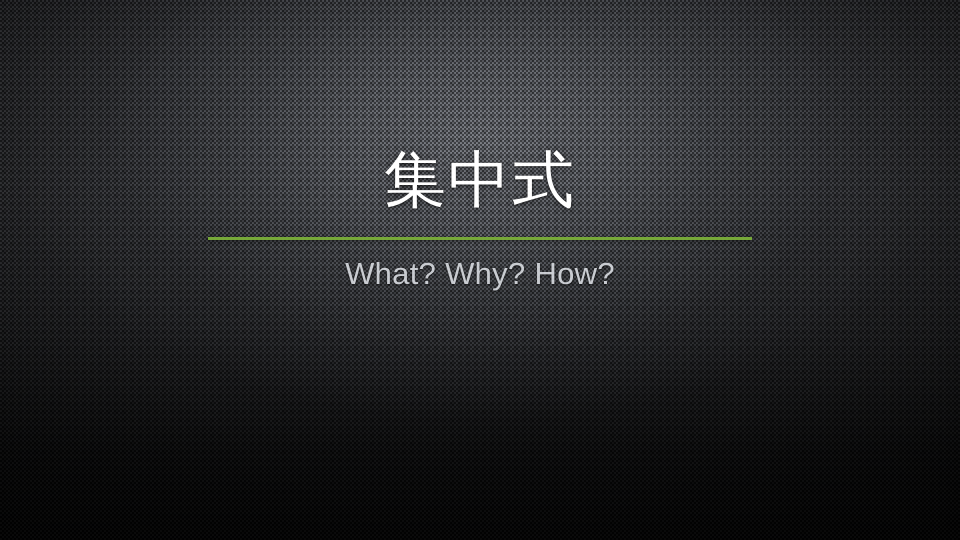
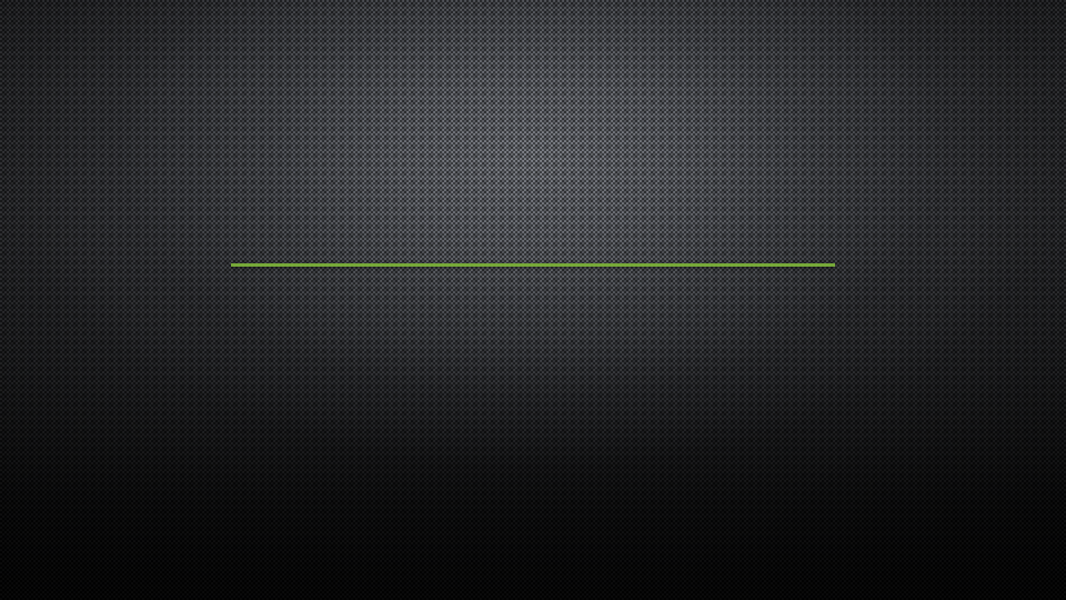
- 集中式
- What? Why? How?
